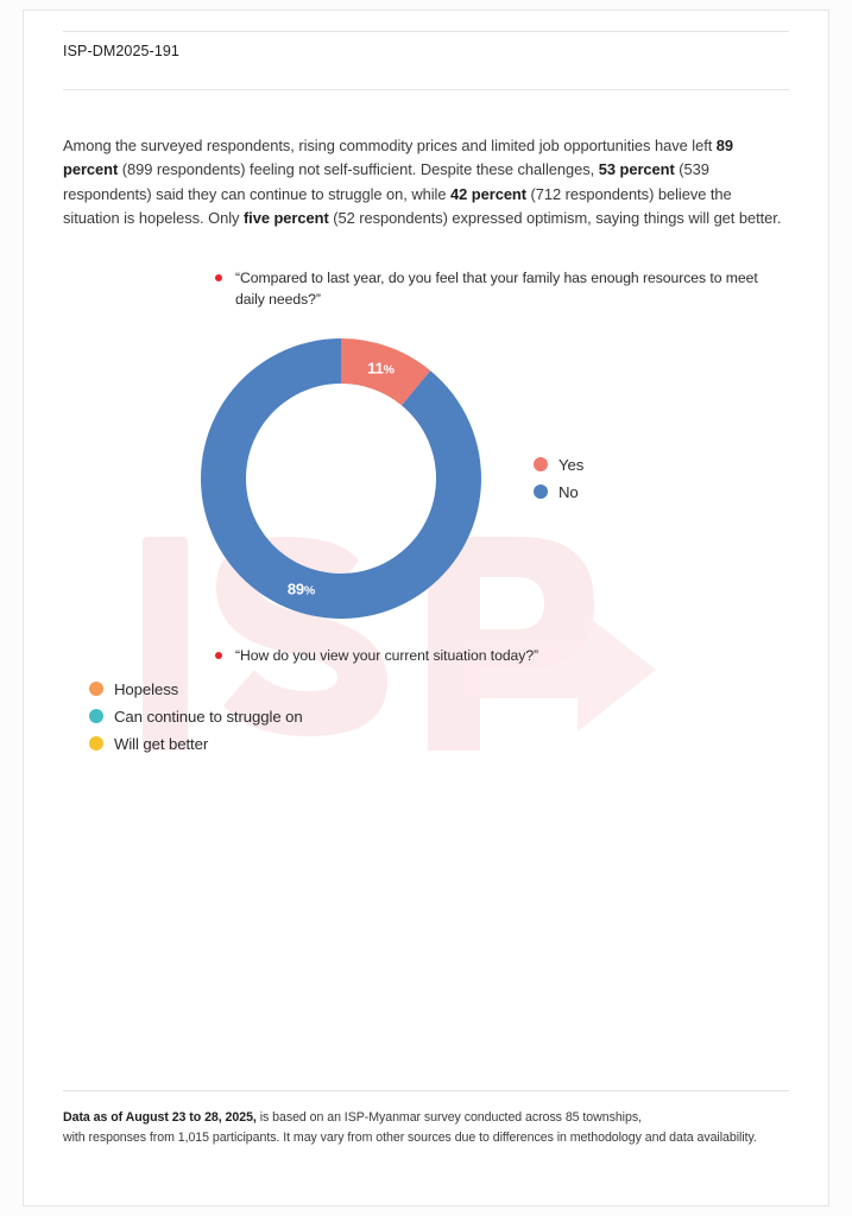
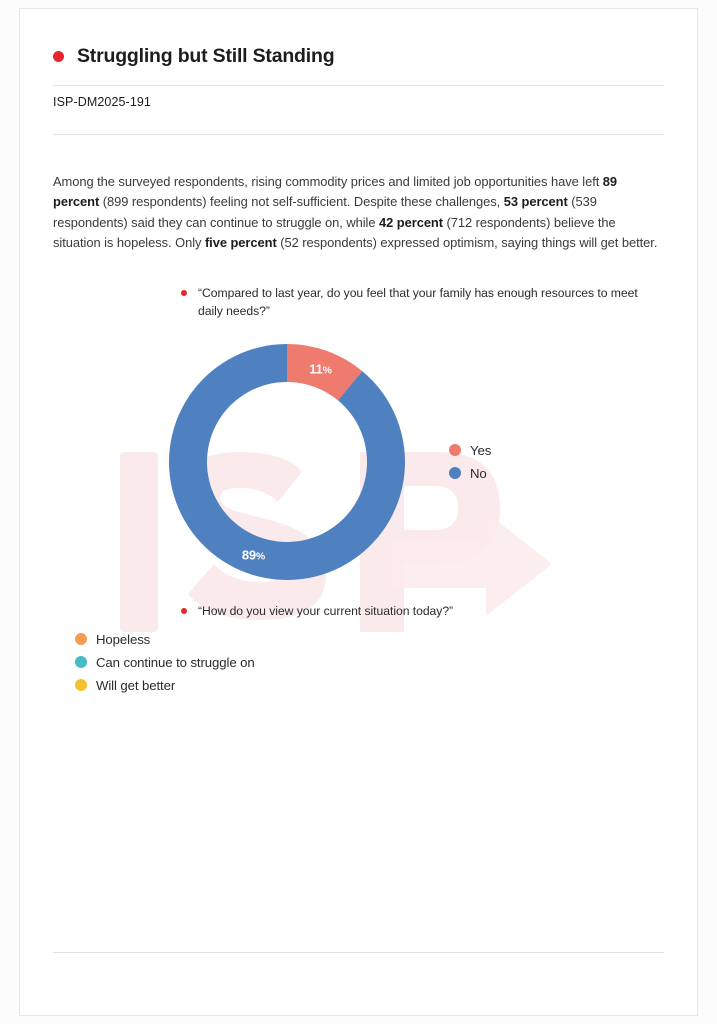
+ Struggling but Still Standing
  ISP-DM2025-191
  Among the surveyed respondents, rising commodity prices and limited job opportunities have left 89 percent (899 respondents) feeling not self-sufficient. Despite these challenges, 53 percent (539 respondents) said they can continue to struggle on, while 42 percent (712 respondents) believe the situation is hopeless. Only five percent (52 respondents) expressed optimism, saying things will get better.
  “Compared to last year, do you feel that your family has enough resources to meet daily needs?”
  11%
  89%
  Yes
  No
  “How do you view your current situation today?”
  Hopeless
  Can continue to struggle on
  Will get better
- Data as of August 23 to 28, 2025, is based on an ISP-Myanmar survey conducted across 85 townships,
- with responses from 1,015 participants. It may vary from other sources due to differences in methodology and data availability.
